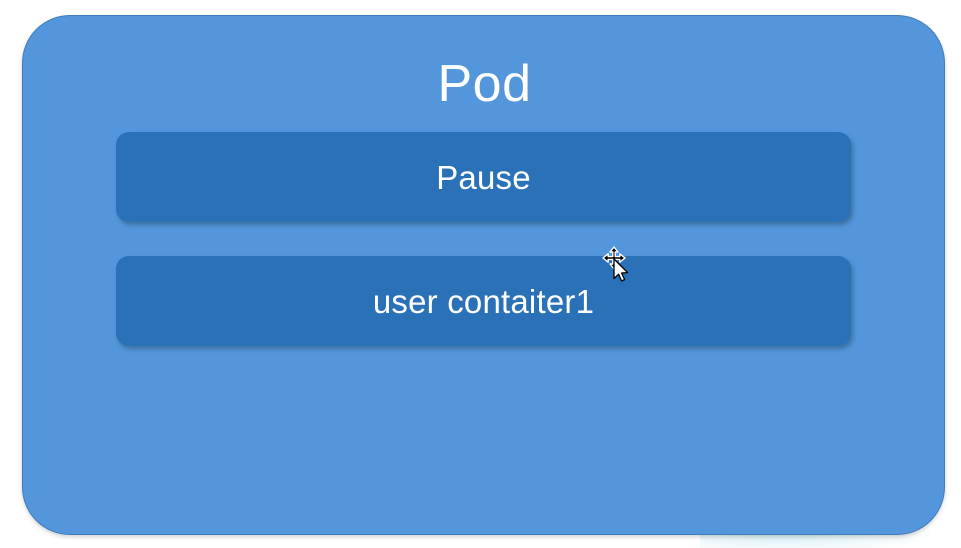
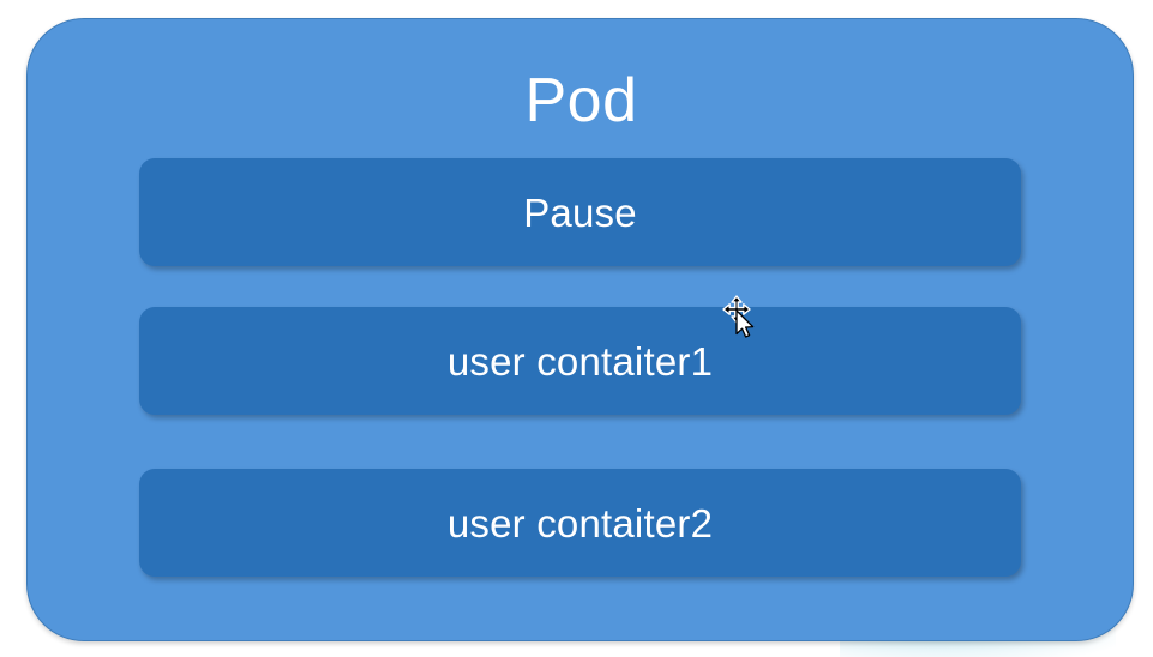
  Pod
  Pause
  user contaiter1
+ user contaiter2
